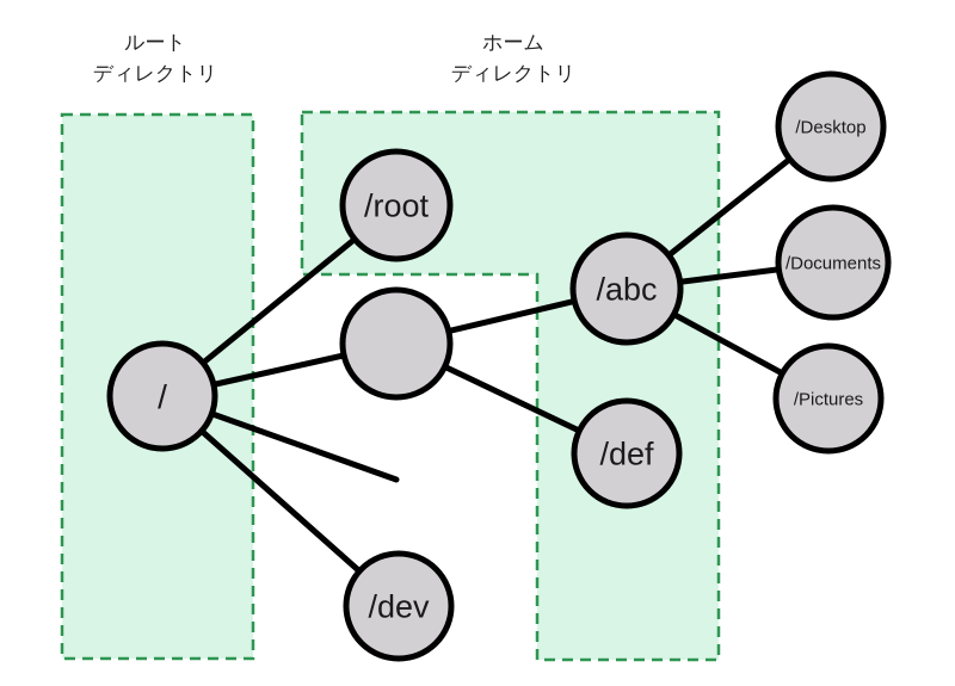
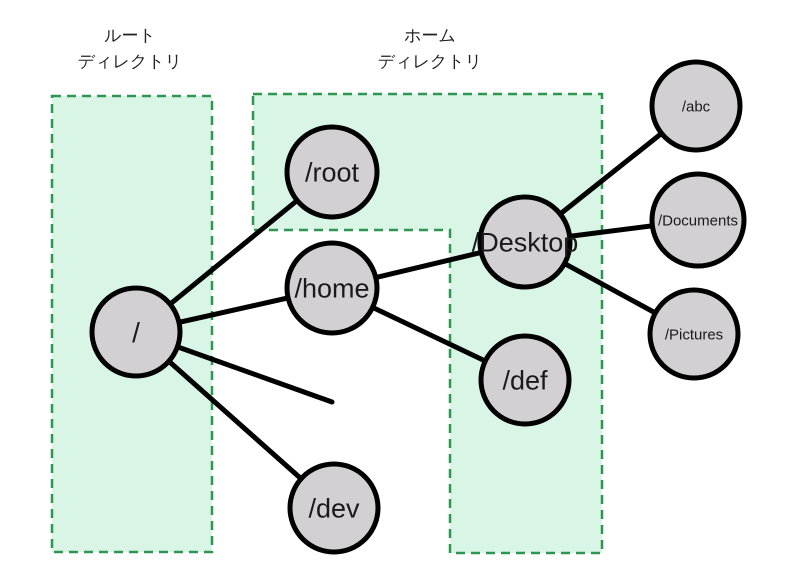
  ルート
  ディレクトリ
  ホーム
  ディレクトリ
  /
  /root
+ /home
  /dev
- /abc
+ /Desktop
  /def
- /Desktop
+ /abc
  /Documents
  /Pictures
